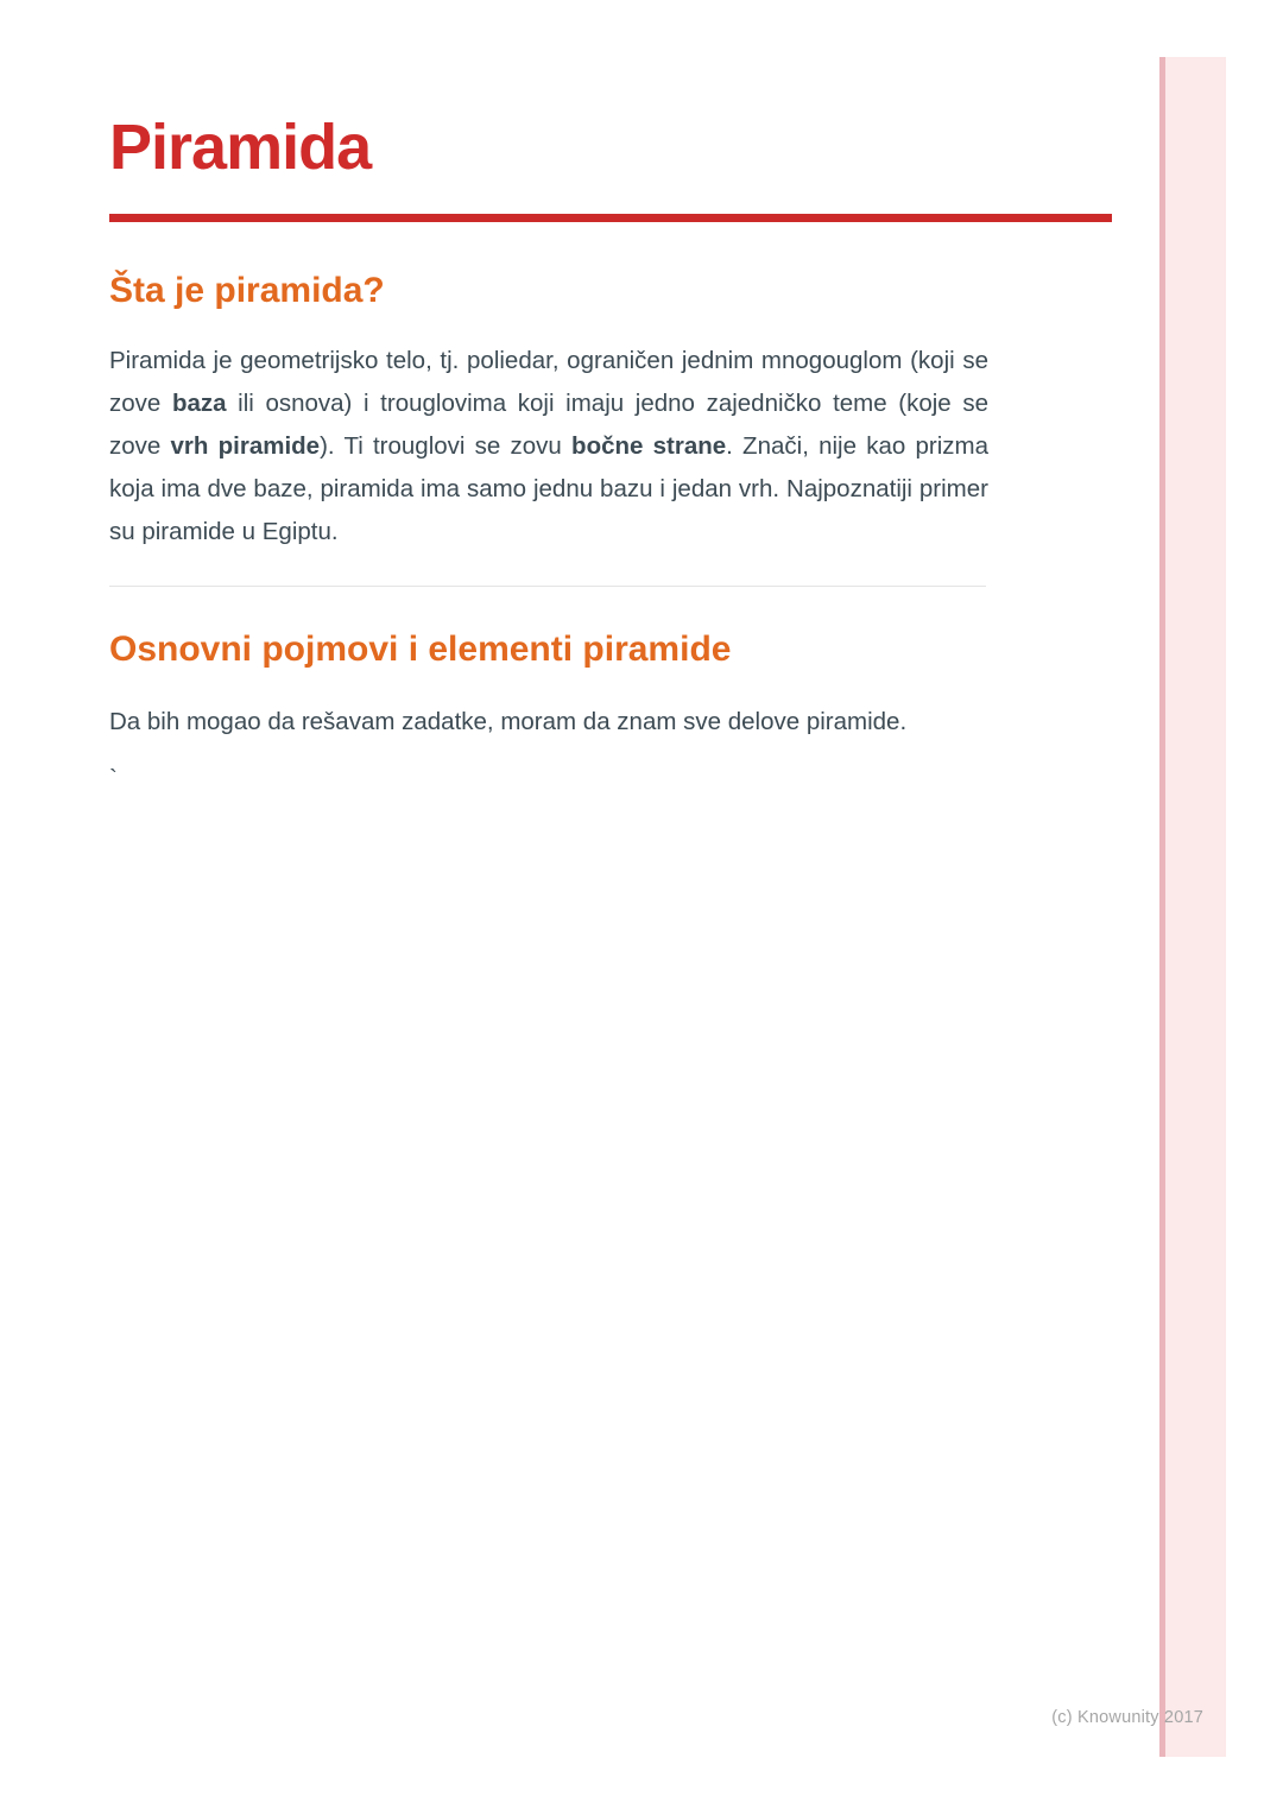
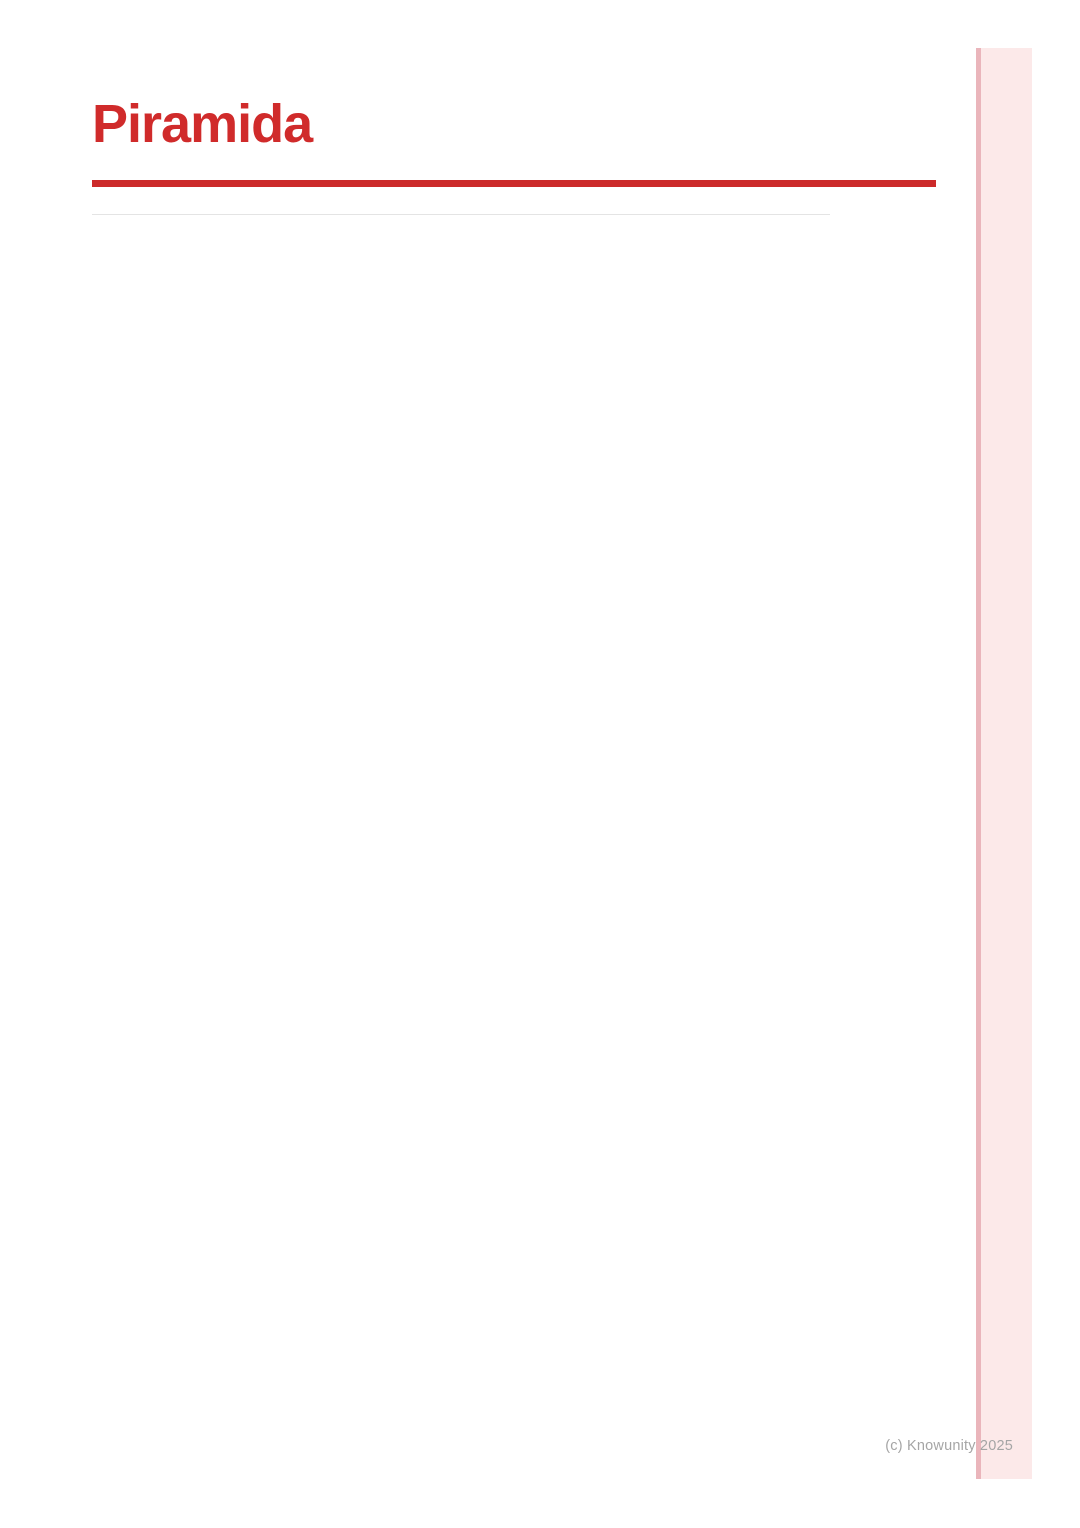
  Piramida
- Šta je piramida?
- Piramida je geometrijsko telo, tj. poliedar, ograničen jednim mnogouglom (koji se zove baza ili osnova) i trouglovima koji imaju jedno zajedničko teme (koje se zove vrh piramide). Ti trouglovi se zovu bočne strane. Znači, nije kao prizma koja ima dve baze, piramida ima samo jednu bazu i jedan vrh. Najpoznatiji primer su piramide u Egiptu.
- Osnovni pojmovi i elementi piramide
- Da bih mogao da rešavam zadatke, moram da znam sve delove piramide.
- `
- (c) Knowunity 2017
+ (c) Knowunity 2025
